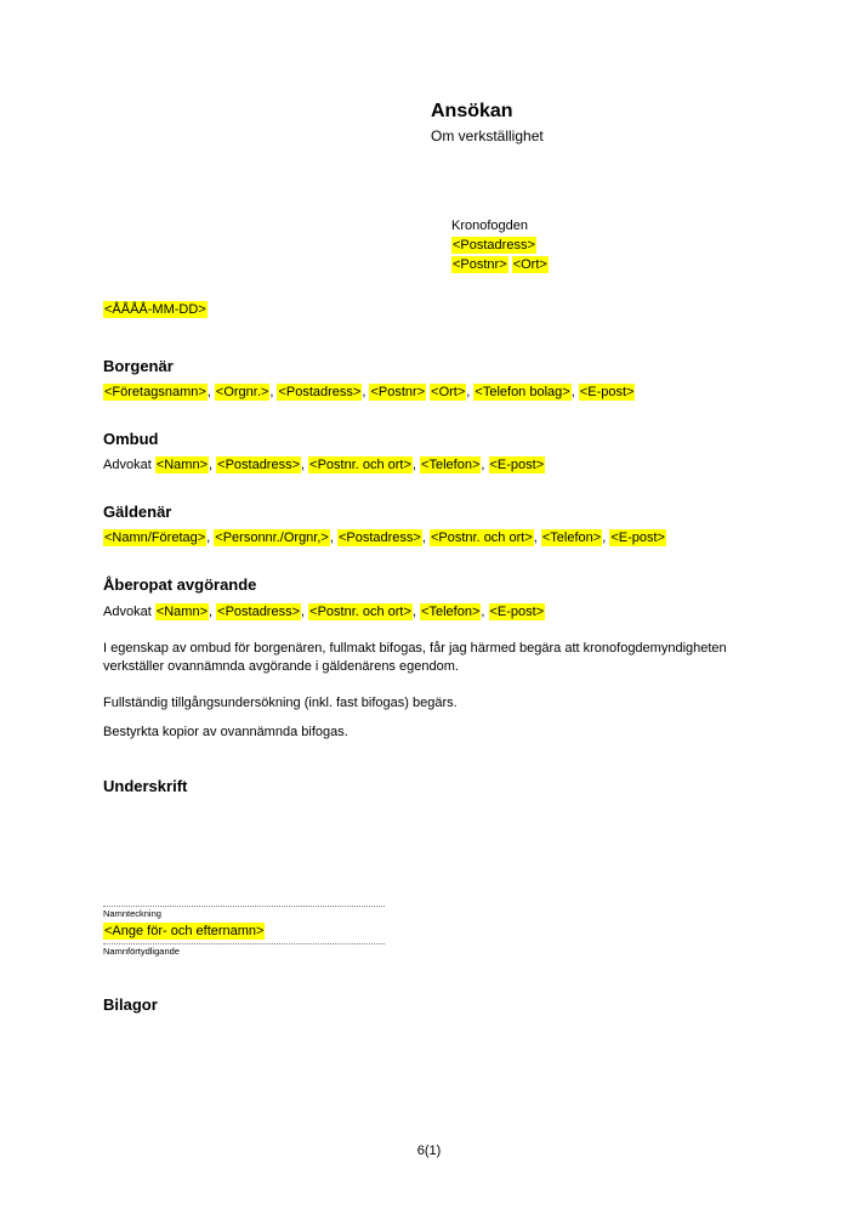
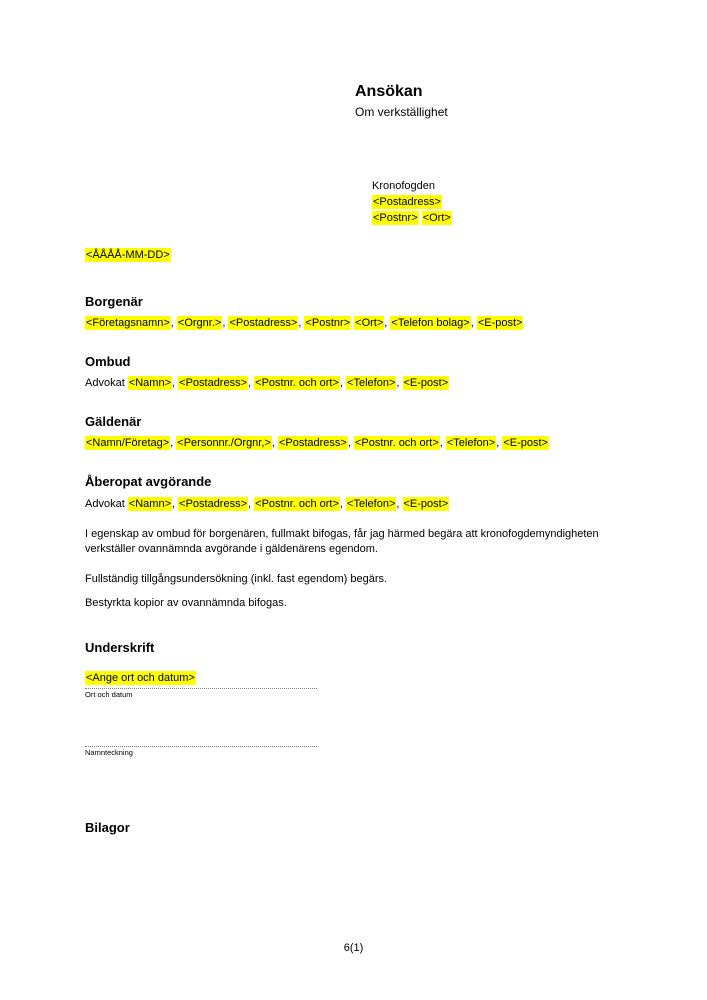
  Ansökan
  Om verkställighet
  Kronofogden
  <Postadress>
  <Postnr> <Ort>
  <ÅÅÅÅ-MM-DD>
  Borgenär
  <Företagsnamn>, <Orgnr.>, <Postadress>, <Postnr> <Ort>, <Telefon bolag>, <E-post>
  Ombud
  Advokat <Namn>, <Postadress>, <Postnr. och ort>, <Telefon>, <E-post>
  Gäldenär
  <Namn/Företag>, <Personnr./Orgnr,>, <Postadress>, <Postnr. och ort>, <Telefon>, <E-post>
  Åberopat avgörande
  Advokat <Namn>, <Postadress>, <Postnr. och ort>, <Telefon>, <E-post>
  I egenskap av ombud för borgenären, fullmakt bifogas, får jag härmed begära att kronofogdemyndigheten verkställer ovannämnda avgörande i gäldenärens egendom.
- Fullständig tillgångsundersökning (inkl. fast bifogas) begärs.
+ Fullständig tillgångsundersökning (inkl. fast egendom) begärs.
  Bestyrkta kopior av ovannämnda bifogas.
  Underskrift
+ <Ange ort och datum>
+ Ort och datum
  Namnteckning
- <Ange för- och efternamn>
- Namnförtydligande
  Bilagor
  6(1)
